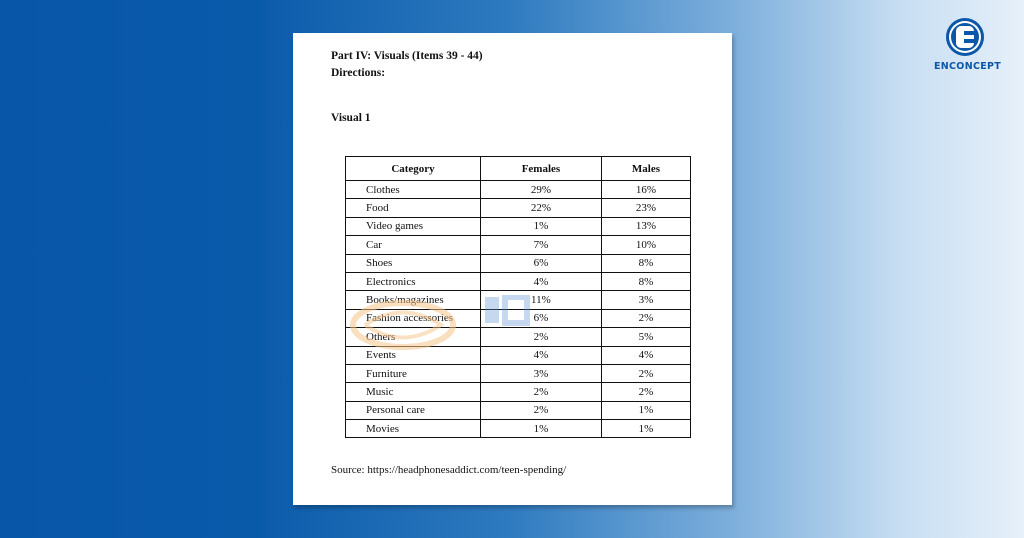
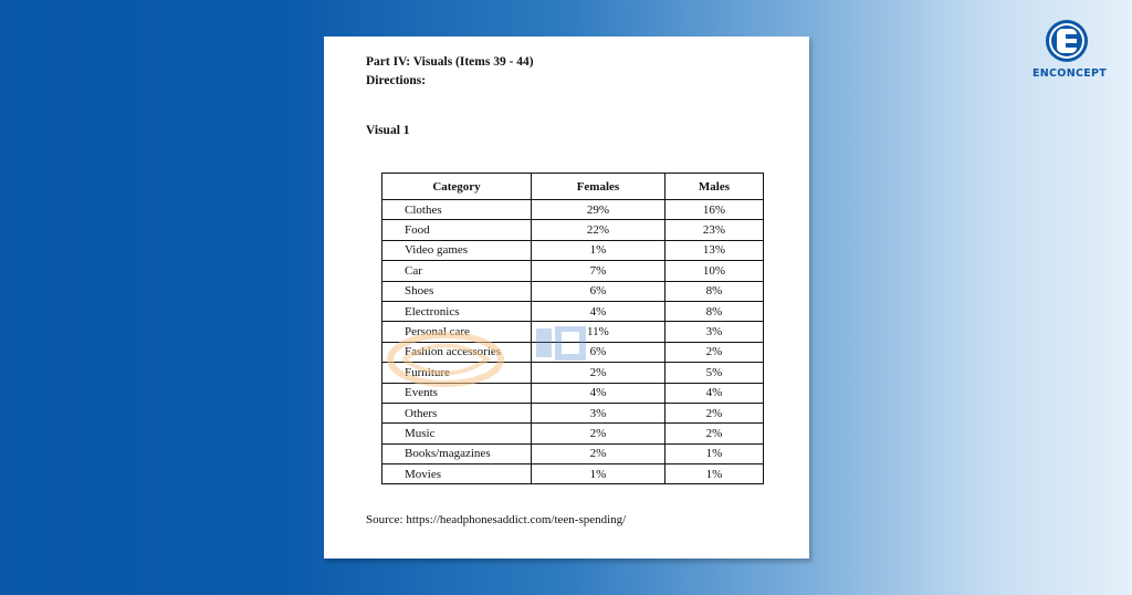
  Part IV: Visuals (Items 39 - 44)
  Directions:
  Visual 1
  Category	Females	Males
  Clothes	29%	16%
  Food	22%	23%
  Video games	1%	13%
  Car	7%	10%
  Shoes	6%	8%
  Electronics	4%	8%
- Books/magazines	11%	3%
+ Personal care	11%	3%
  Fashion accessories	6%	2%
- Others	2%	5%
+ Furniture	2%	5%
  Events	4%	4%
- Furniture	3%	2%
+ Others	3%	2%
  Music	2%	2%
- Personal care	2%	1%
+ Books/magazines	2%	1%
  Movies	1%	1%
  Source: https://headphonesaddict.com/teen-spending/
  ENCONCEPT
